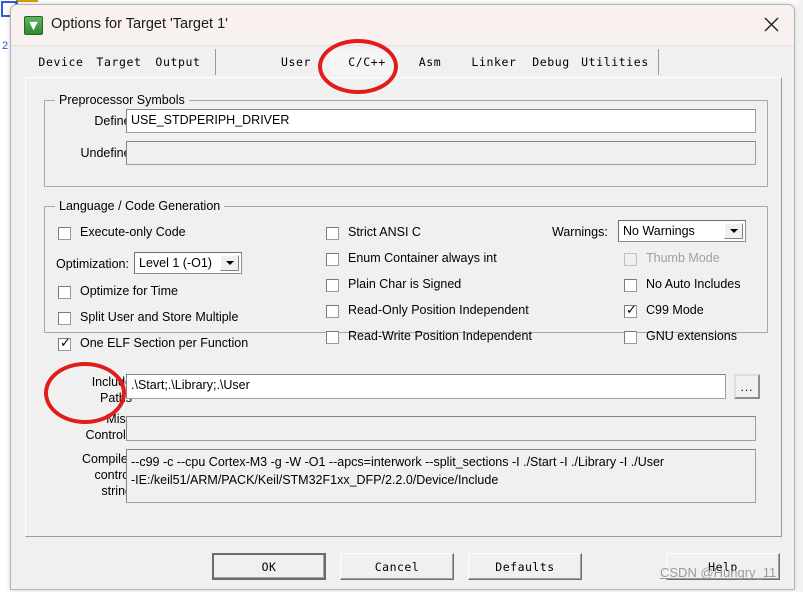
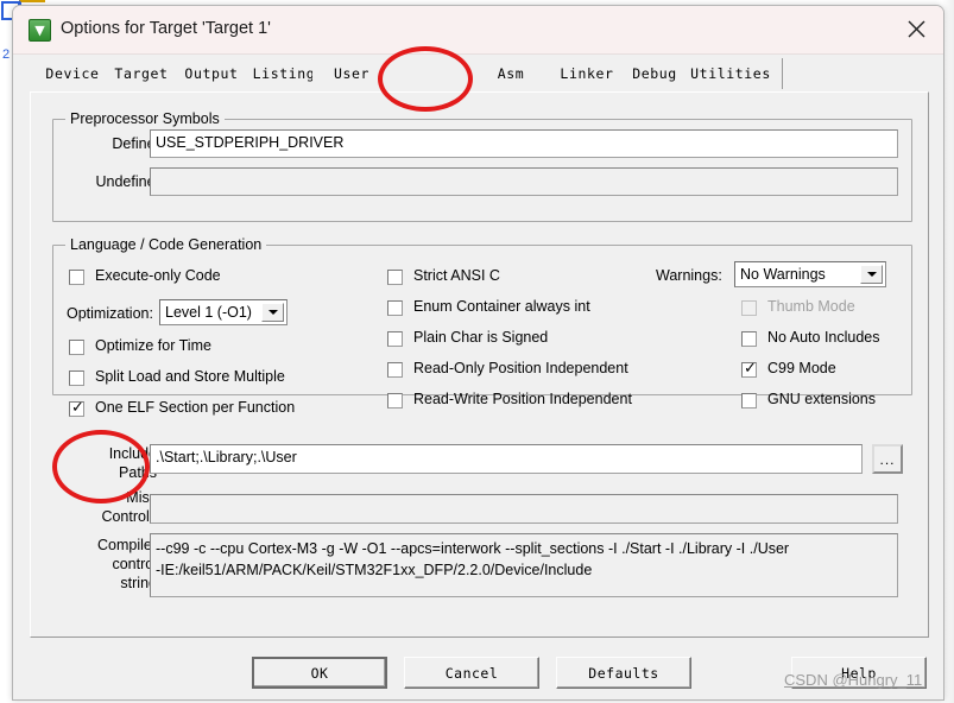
  2
  ▼
  Options for Target 'Target 1'
  Device
  Target
  Output
+ Listing
  User
- C/C++
  Asm
  Linker
  Debug
  Utilities
  Preprocessor Symbols
  Defin
  USE_STDPERIPH_DRIVER
  Undefin
  Language / Code Generation
  Execute-only Code
  Optimization:
  Level 1 (-O1)
  Optimize for Time
- Split User and Store Multiple
+ Split Load and Store Multiple
  ✓
  One ELF Section per Function
  Strict ANSI C
  Enum Container always int
  Plain Char is Signed
  Read-Only Position Independent
  Read-Write Position Independent
  Warnings:
  No Warnings
  Thumb Mode
  No Auto Includes
  ✓
  C99 Mode
  GNU extensions
  Includ
  Path
  .\Start;.\Library;.\User
  ...
  Mis
  Control
  Compile
  contr
  strin
  --c99 -c --cpu Cortex-M3 -g -W -O1 --apcs=interwork --split_sections -I ./Start -I ./Library -I ./User
  -IE:/keil51/ARM/PACK/Keil/STM32F1xx_DFP/2.2.0/Device/Include
  OK
  Cancel
  Defaults
  Help
  CSDN @Hungry_11
